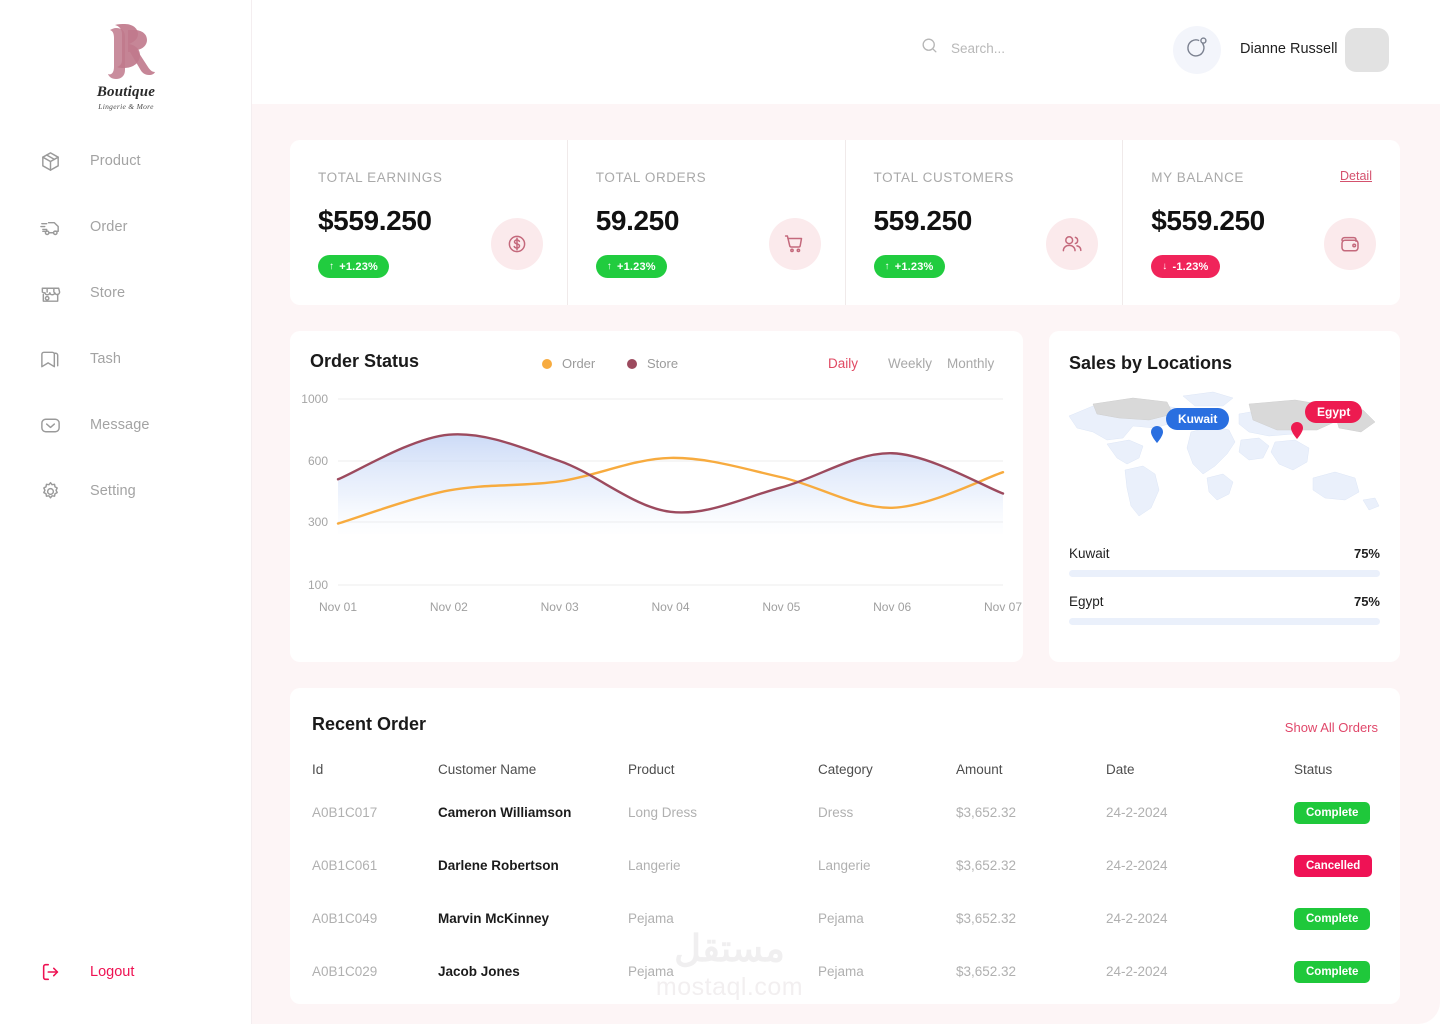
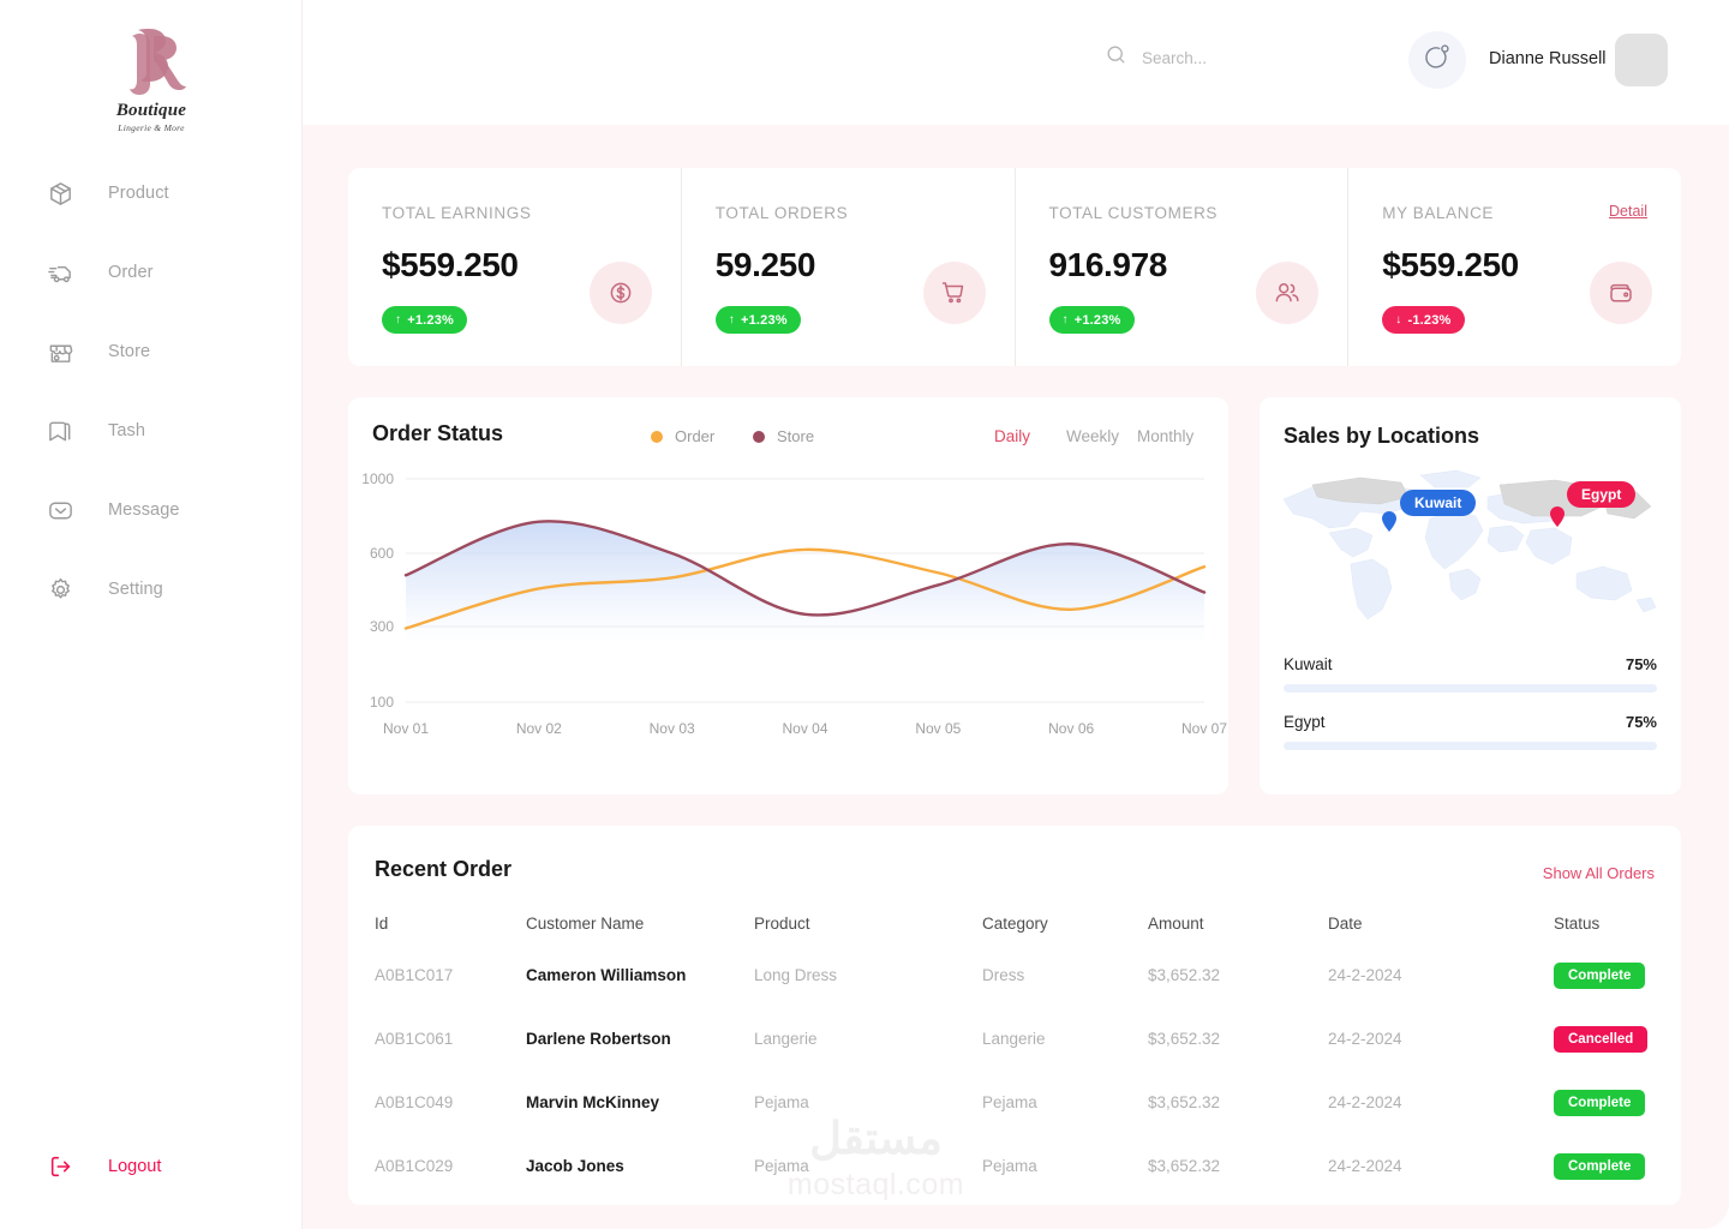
  Boutique
  Lingerie & More
  Product
  Order
  Store
  Tash
  Message
  Setting
  Logout
  Search...
  Dianne Russell
  TOTAL EARNINGS
  $559.250
  ↑
  +1.23%
  TOTAL ORDERS
  59.250
  ↑
  +1.23%
  TOTAL CUSTOMERS
- 559.250
+ 916.978
  ↑
  +1.23%
  MY BALANCE
  Detail
  $559.250
  ↓
  -1.23%
  Order Status
  Order
  Store
  Daily
  Weekly
  Monthly
  1000
  600
  300
  100
  Nov 01
  Nov 02
  Nov 03
  Nov 04
  Nov 05
  Nov 06
  Nov 07
  Sales by Locations
  Kuwait
  Egypt
  Kuwait
  75%
  Egypt
  75%
  Recent Order
  Show All Orders
  Id
  Customer Name
  Product
  Category
  Amount
  Date
  Status
  A0B1C017
  Cameron Williamson
  Long Dress
  Dress
  $3,652.32
  24-2-2024
  Complete
  A0B1C061
  Darlene Robertson
  Langerie
  Langerie
  $3,652.32
  24-2-2024
  Cancelled
  A0B1C049
  Marvin McKinney
  Pejama
  Pejama
  $3,652.32
  24-2-2024
  Complete
  A0B1C029
  Jacob Jones
  Pejama
  Pejama
  $3,652.32
  24-2-2024
  Complete
  mostaql.com
